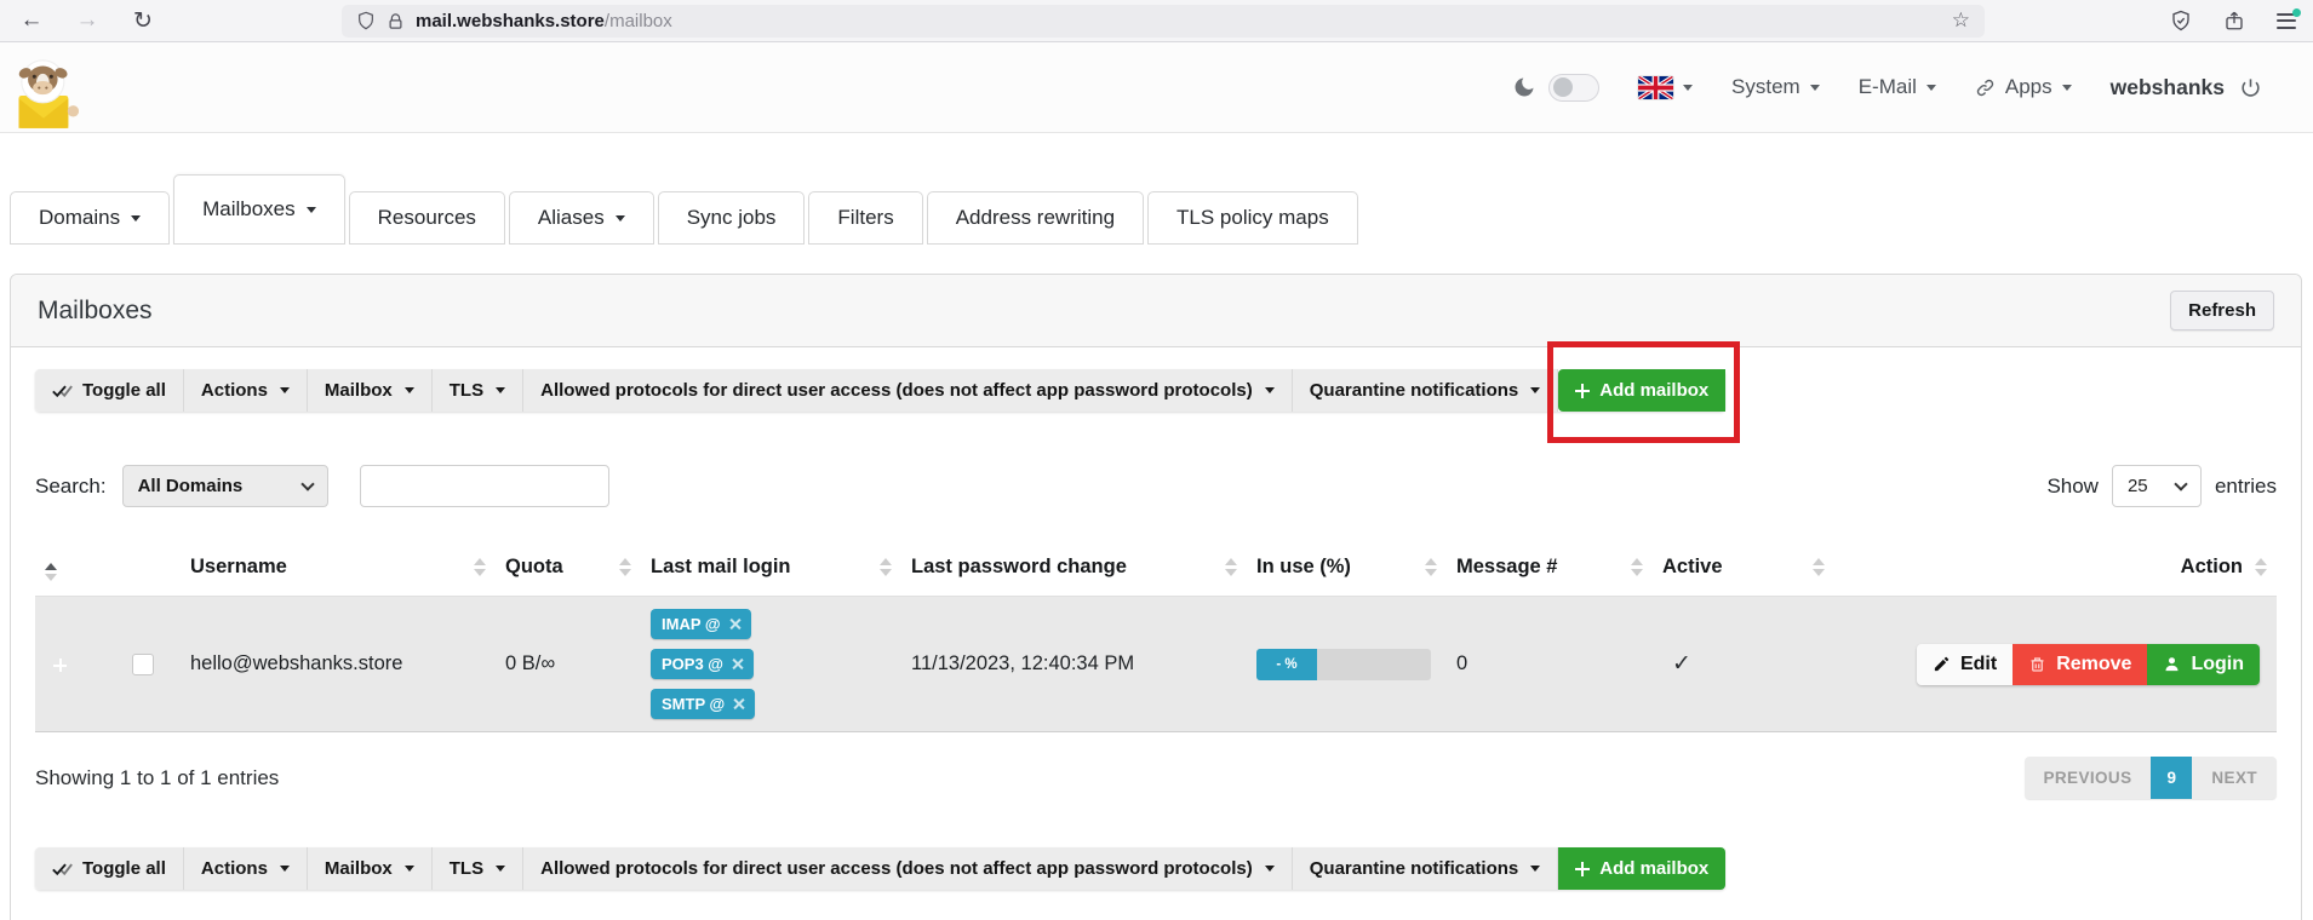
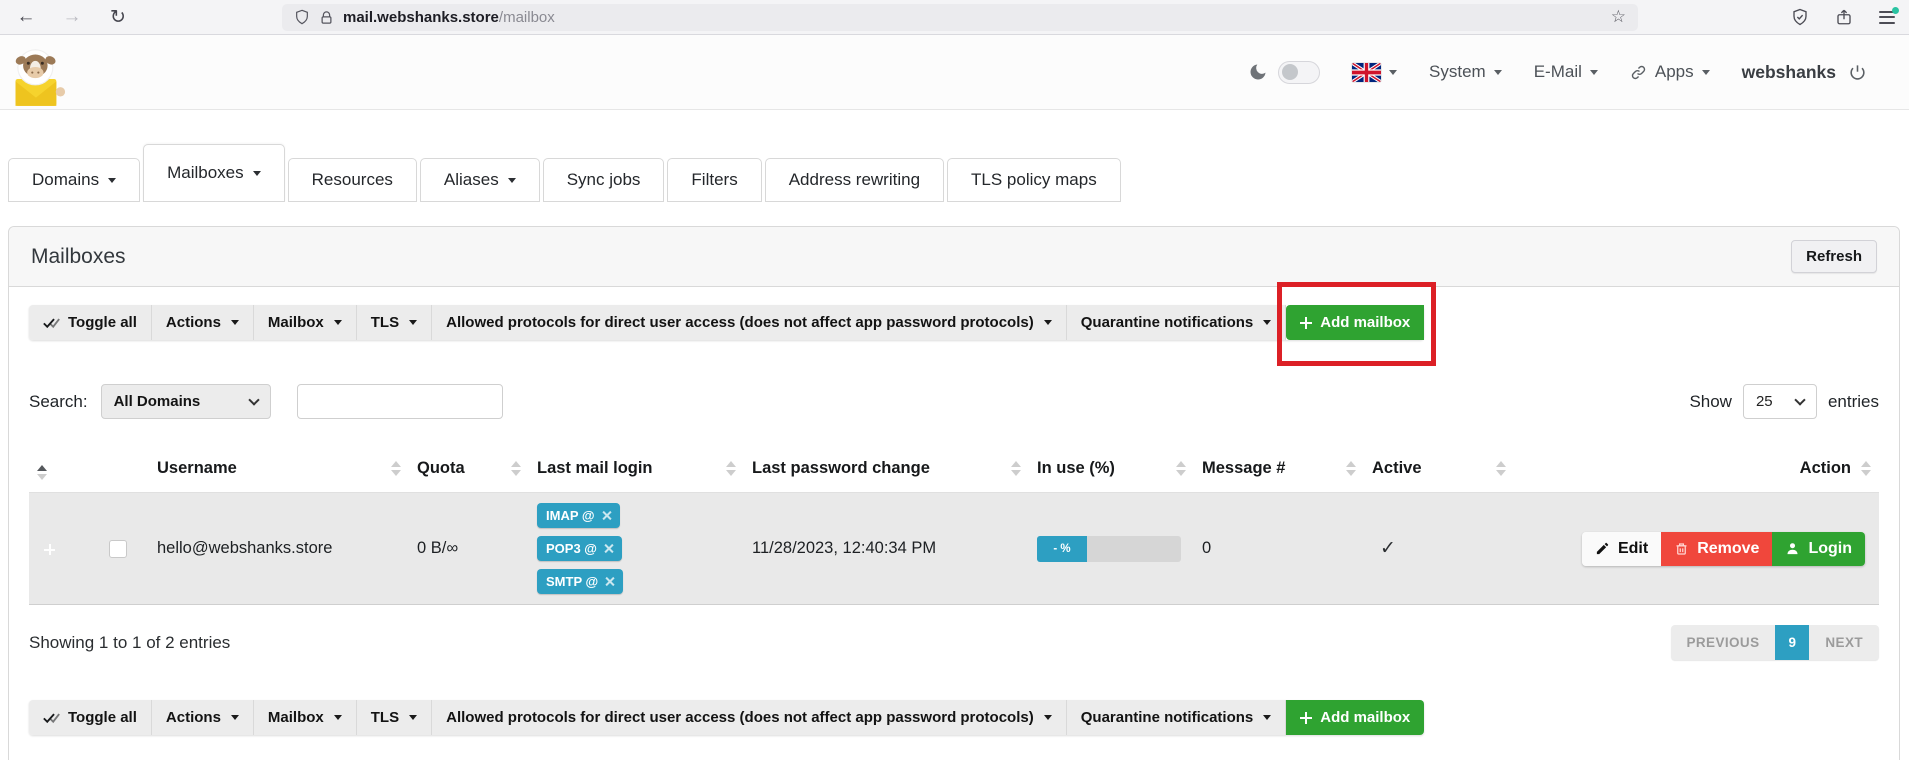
  ←
  →
  ↻
  mail.webshanks.store/mailbox
  ☆
  System
  E-Mail
  Apps
  webshanks
  Domains
  Mailboxes
  Resources
  Aliases
  Sync jobs
  Filters
  Address rewriting
  TLS policy maps
  Mailboxes
  Refresh
  Toggle all
  Actions
  Mailbox
  TLS
  Allowed protocols for direct user access (does not affect app password protocols)
  Quarantine notifications
  Add mailbox
  Search:
  All Domains
  Show
  25
  entries
  		Username	Quota	Last mail login	Last password change	In use (%)	Message #	Active	Action
- 		hello@webshanks.store	0 B/∞	IMAP @ POP3 @ SMTP @	11/13/2023, 12:40:34 PM	- %	0	✓	Edit Remove Login
+ 		hello@webshanks.store	0 B/∞	IMAP @ POP3 @ SMTP @	11/28/2023, 12:40:34 PM	- %	0	✓	Edit Remove Login
- Showing 1 to 1 of 1 entries
+ Showing 1 to 1 of 2 entries
  PREVIOUS
  9
  NEXT
  Toggle all
  Actions
  Mailbox
  TLS
  Allowed protocols for direct user access (does not affect app password protocols)
  Quarantine notifications
  Add mailbox
